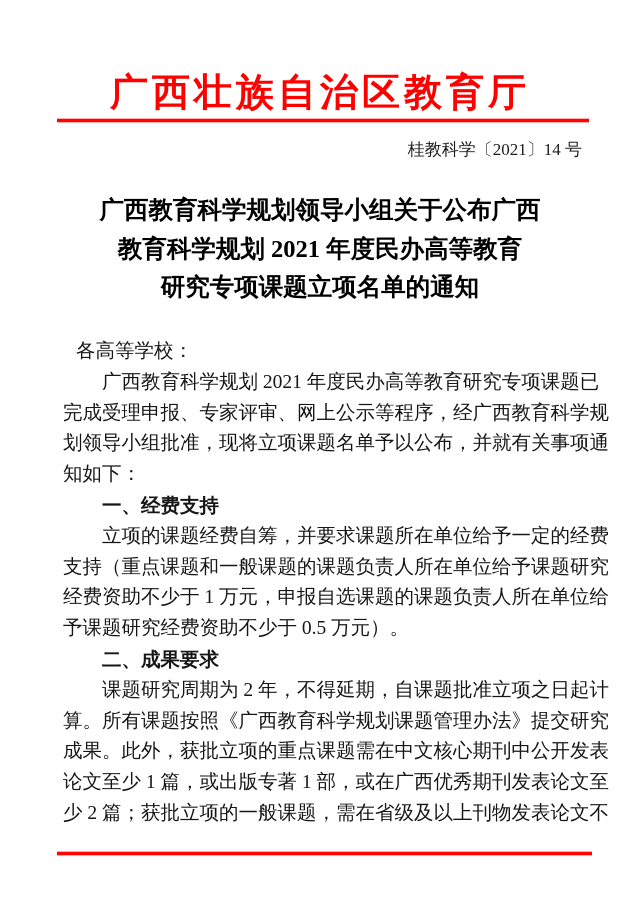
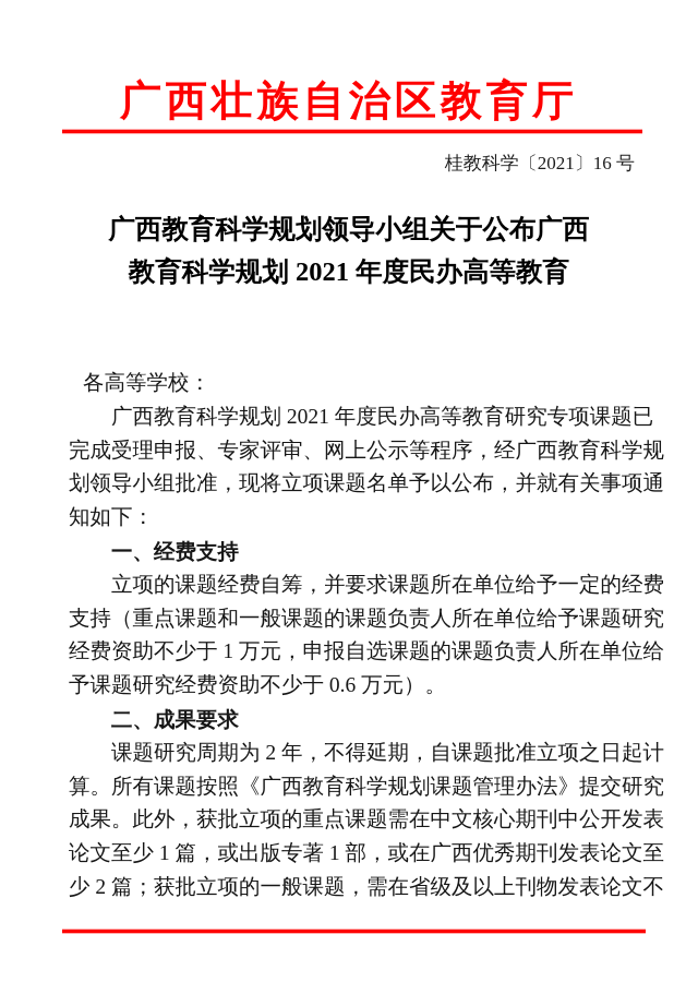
  广西壮族自治区教育厅
- 桂教科学〔2021〕14 号
+ 桂教科学〔2021〕16 号
  广西教育科学规划领导小组关于公布广西
  教育科学规划 2021 年度民办高等教育
- 研究专项课题立项名单的通知
  各高等学校：
  广西教育科学规划 2021 年度民办高等教育研究专项课题已
  完成受理申报、专家评审、网上公示等程序，经广西教育科学规
  划领导小组批准，现将立项课题名单予以公布，并就有关事项通
  知如下：
  一、经费支持
  立项的课题经费自筹，并要求课题所在单位给予一定的经费
  支持（重点课题和一般课题的课题负责人所在单位给予课题研究
  经费资助不少于 1 万元，申报自选课题的课题负责人所在单位给
- 予课题研究经费资助不少于 0.5 万元）。
+ 予课题研究经费资助不少于 0.6 万元）。
  二、成果要求
  课题研究周期为 2 年，不得延期，自课题批准立项之日起计
  算。所有课题按照《广西教育科学规划课题管理办法》提交研究
  成果。此外，获批立项的重点课题需在中文核心期刊中公开发表
  论文至少 1 篇，或出版专著 1 部，或在广西优秀期刊发表论文至
  少 2 篇；获批立项的一般课题，需在省级及以上刊物发表论文不
